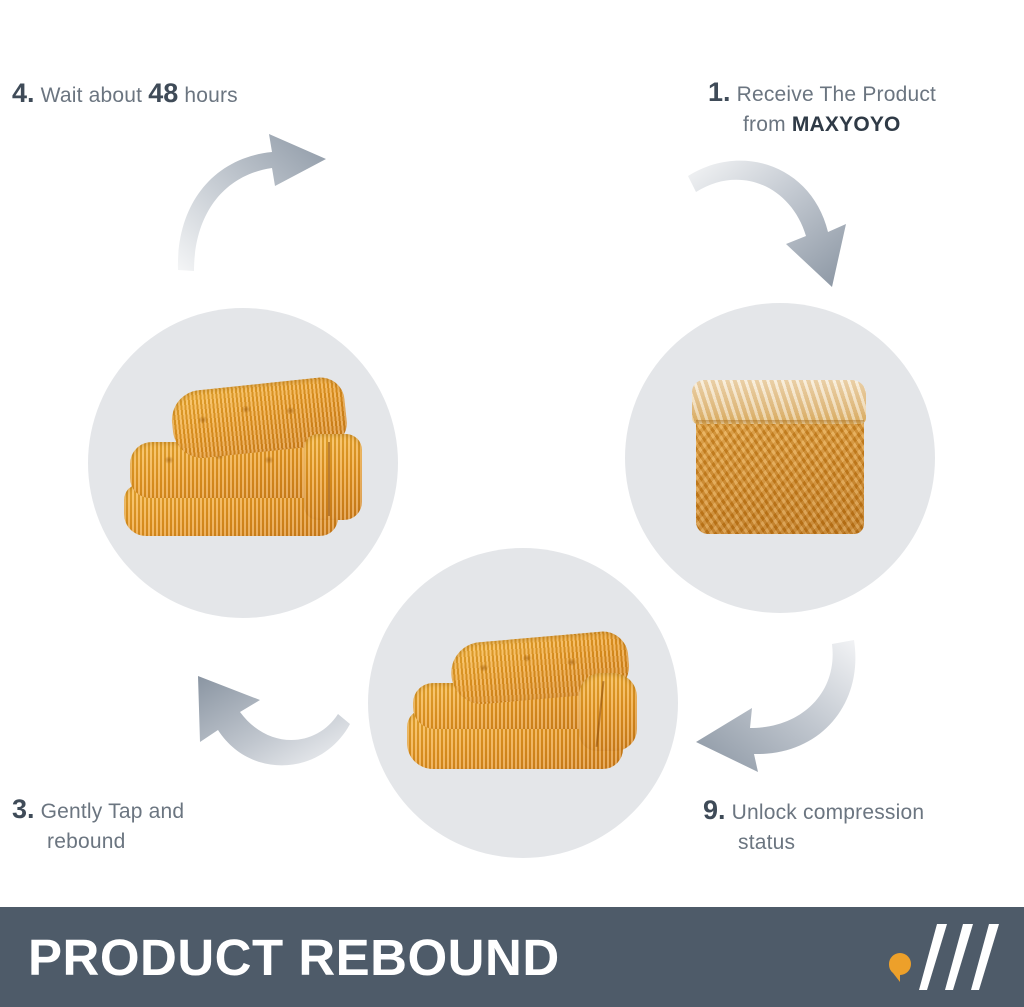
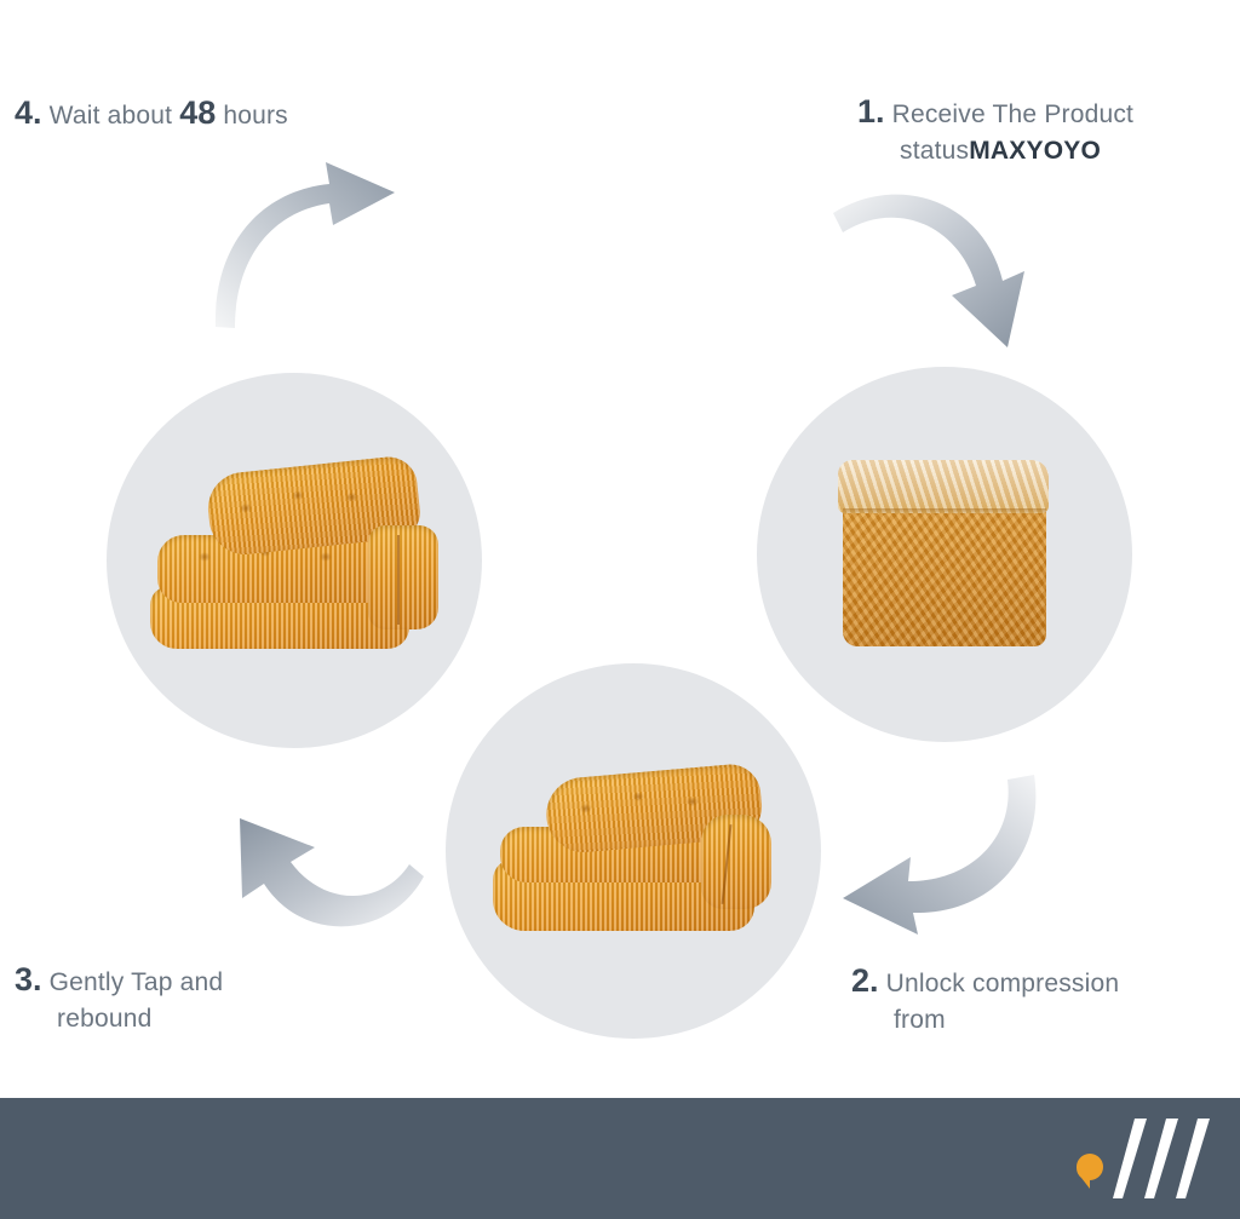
  1. Receive The Product
- from MAXYOYO
+ statusMAXYOYO
- 9. Unlock compression
+ 2. Unlock compression
- status
+ from
  3. Gently Tap and
  rebound
  4. Wait about 48 hours
- PRODUCT REBOUND
